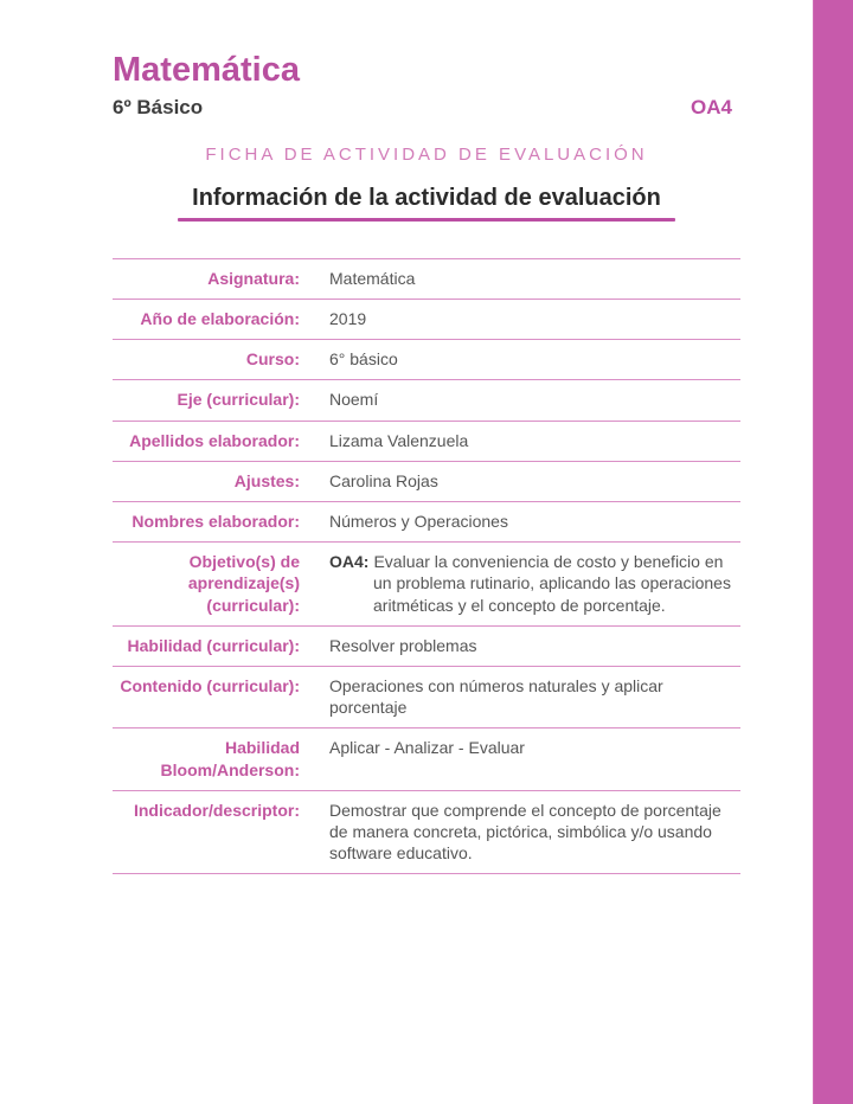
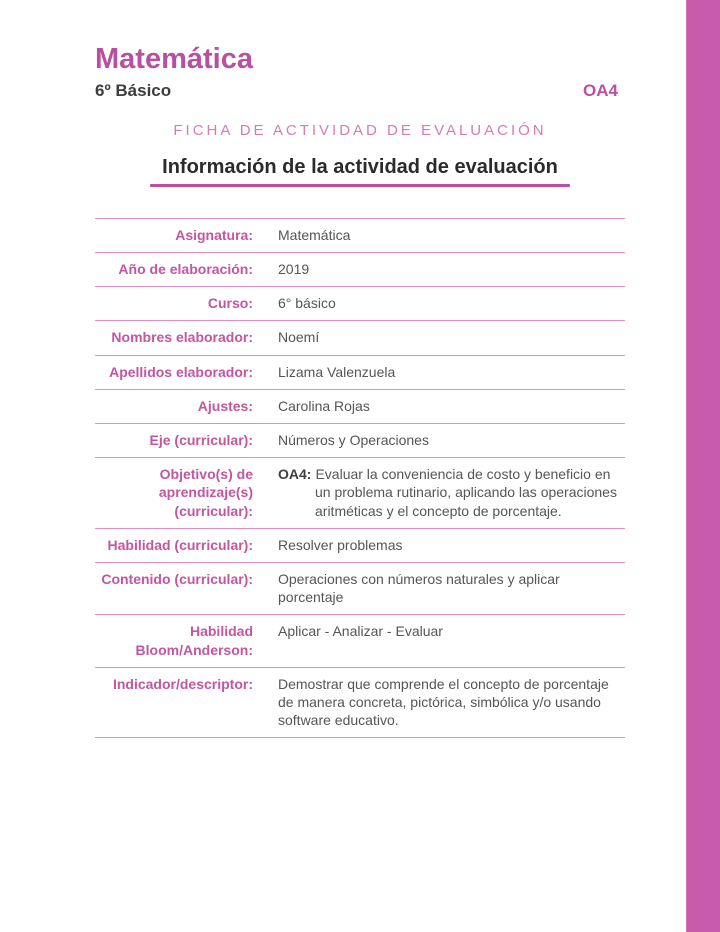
  Matemática
  6º Básico
  OA4
  FICHA DE ACTIVIDAD DE EVALUACIÓN
  Información de la actividad de evaluación
  Asignatura:
  Matemática
  Año de elaboración:
  2019
  Curso:
  6° básico
- Eje (curricular):
+ Nombres elaborador:
  Noemí
  Apellidos elaborador:
  Lizama Valenzuela
  Ajustes:
  Carolina Rojas
- Nombres elaborador:
+ Eje (curricular):
  Números y Operaciones
  Objetivo(s) de aprendizaje(s) (curricular):
  OA4: Evaluar la conveniencia de costo y beneficio en un problema rutinario, aplicando las operaciones aritméticas y el concepto de porcentaje.
  Habilidad (curricular):
  Resolver problemas
  Contenido (curricular):
  Operaciones con números naturales y aplicar porcentaje
  Habilidad Bloom/Anderson:
  Aplicar - Analizar - Evaluar
  Indicador/descriptor:
  Demostrar que comprende el concepto de porcentaje de manera concreta, pictórica, simbólica y/o usando software educativo.
